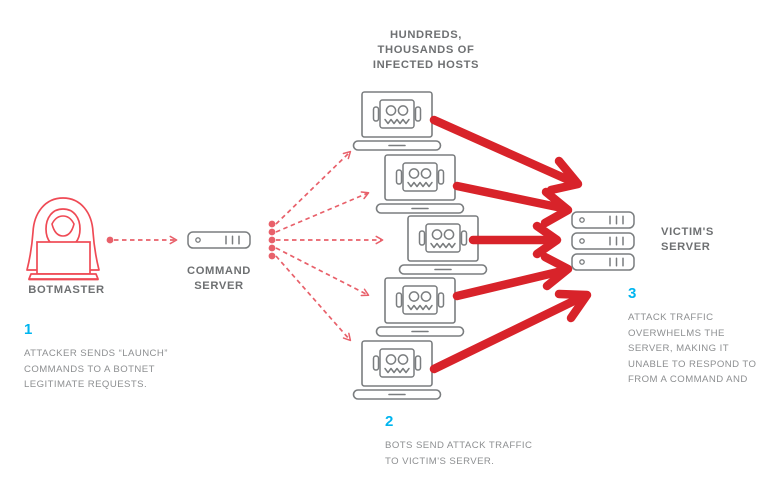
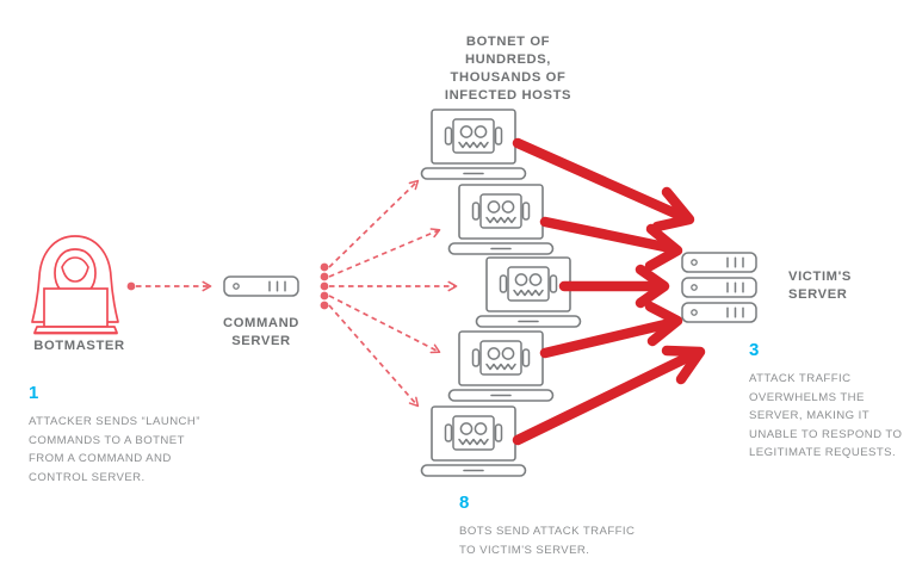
  BOTMASTER
  COMMAND
  SERVER
+ BOTNET OF
  HUNDREDS,
  THOUSANDS OF
  INFECTED HOSTS
  VICTIM'S
  SERVER
  1
  ATTACKER SENDS “LAUNCH”
  COMMANDS TO A BOTNET
- LEGITIMATE REQUESTS.
+ FROM A COMMAND AND
+ CONTROL SERVER.
- 2
+ 8
  BOTS SEND ATTACK TRAFFIC
  TO VICTIM'S SERVER.
  3
  ATTACK TRAFFIC
  OVERWHELMS THE
  SERVER, MAKING IT
  UNABLE TO RESPOND TO
- FROM A COMMAND AND
+ LEGITIMATE REQUESTS.
